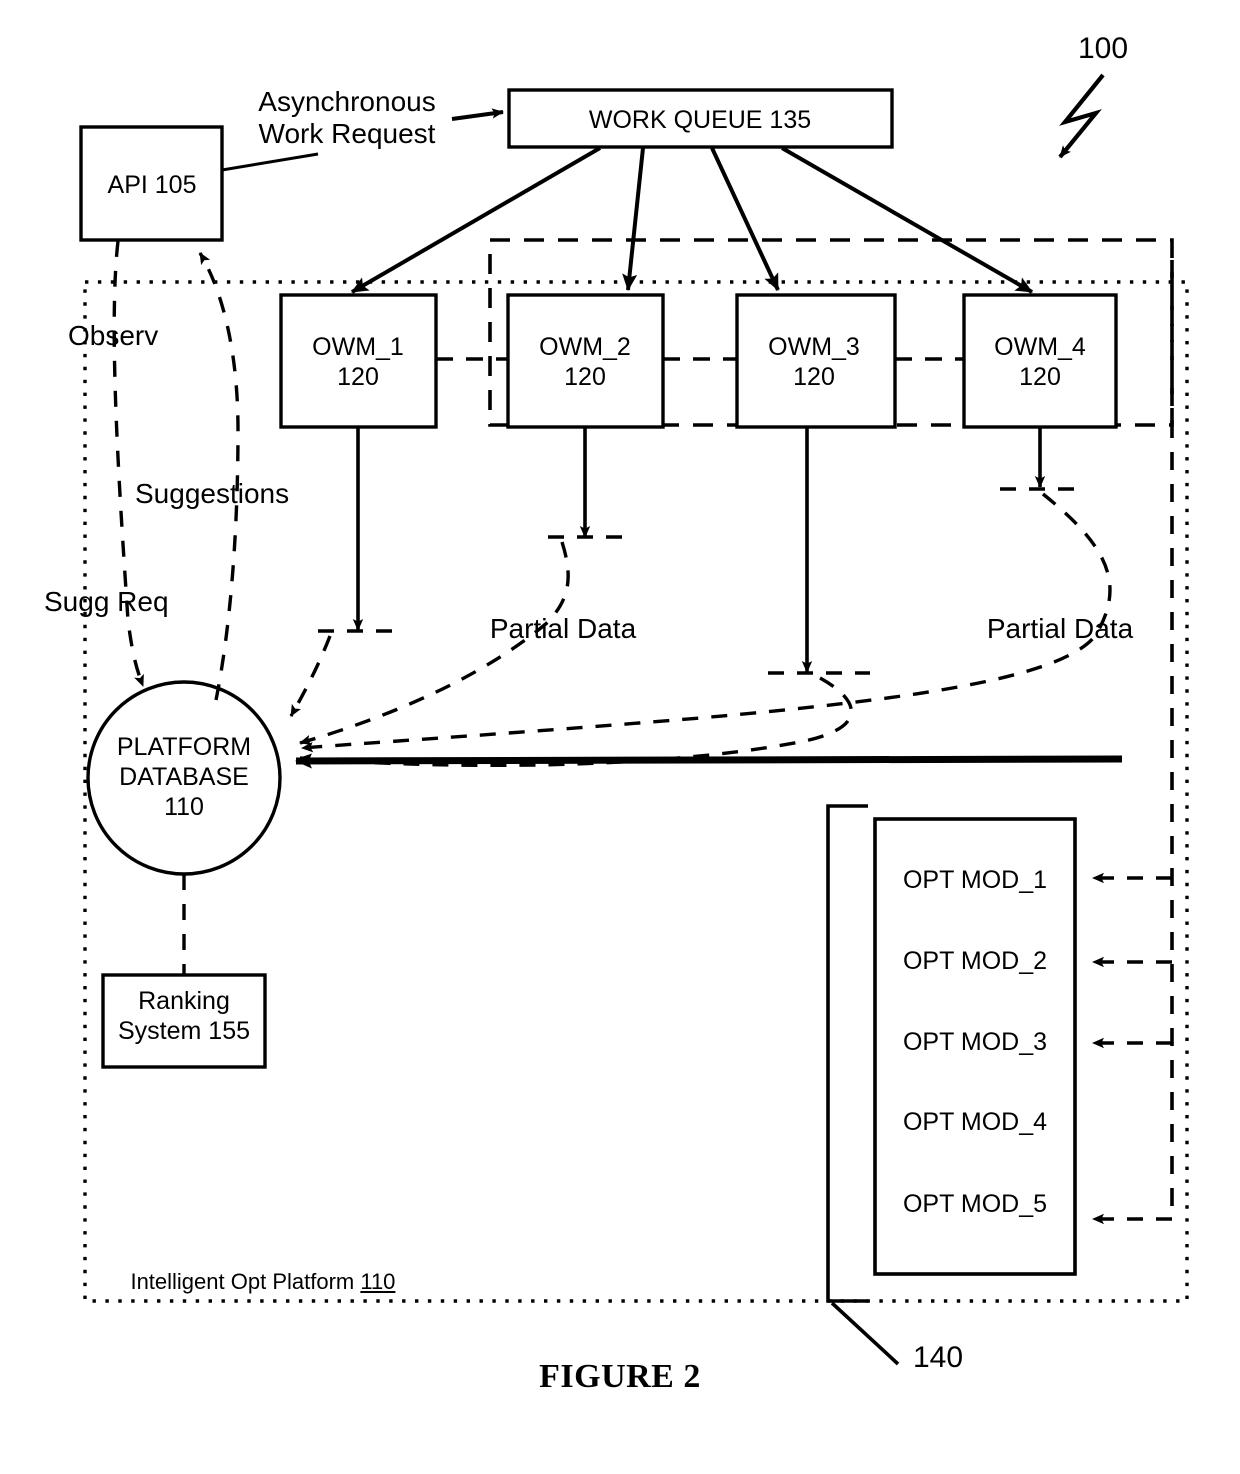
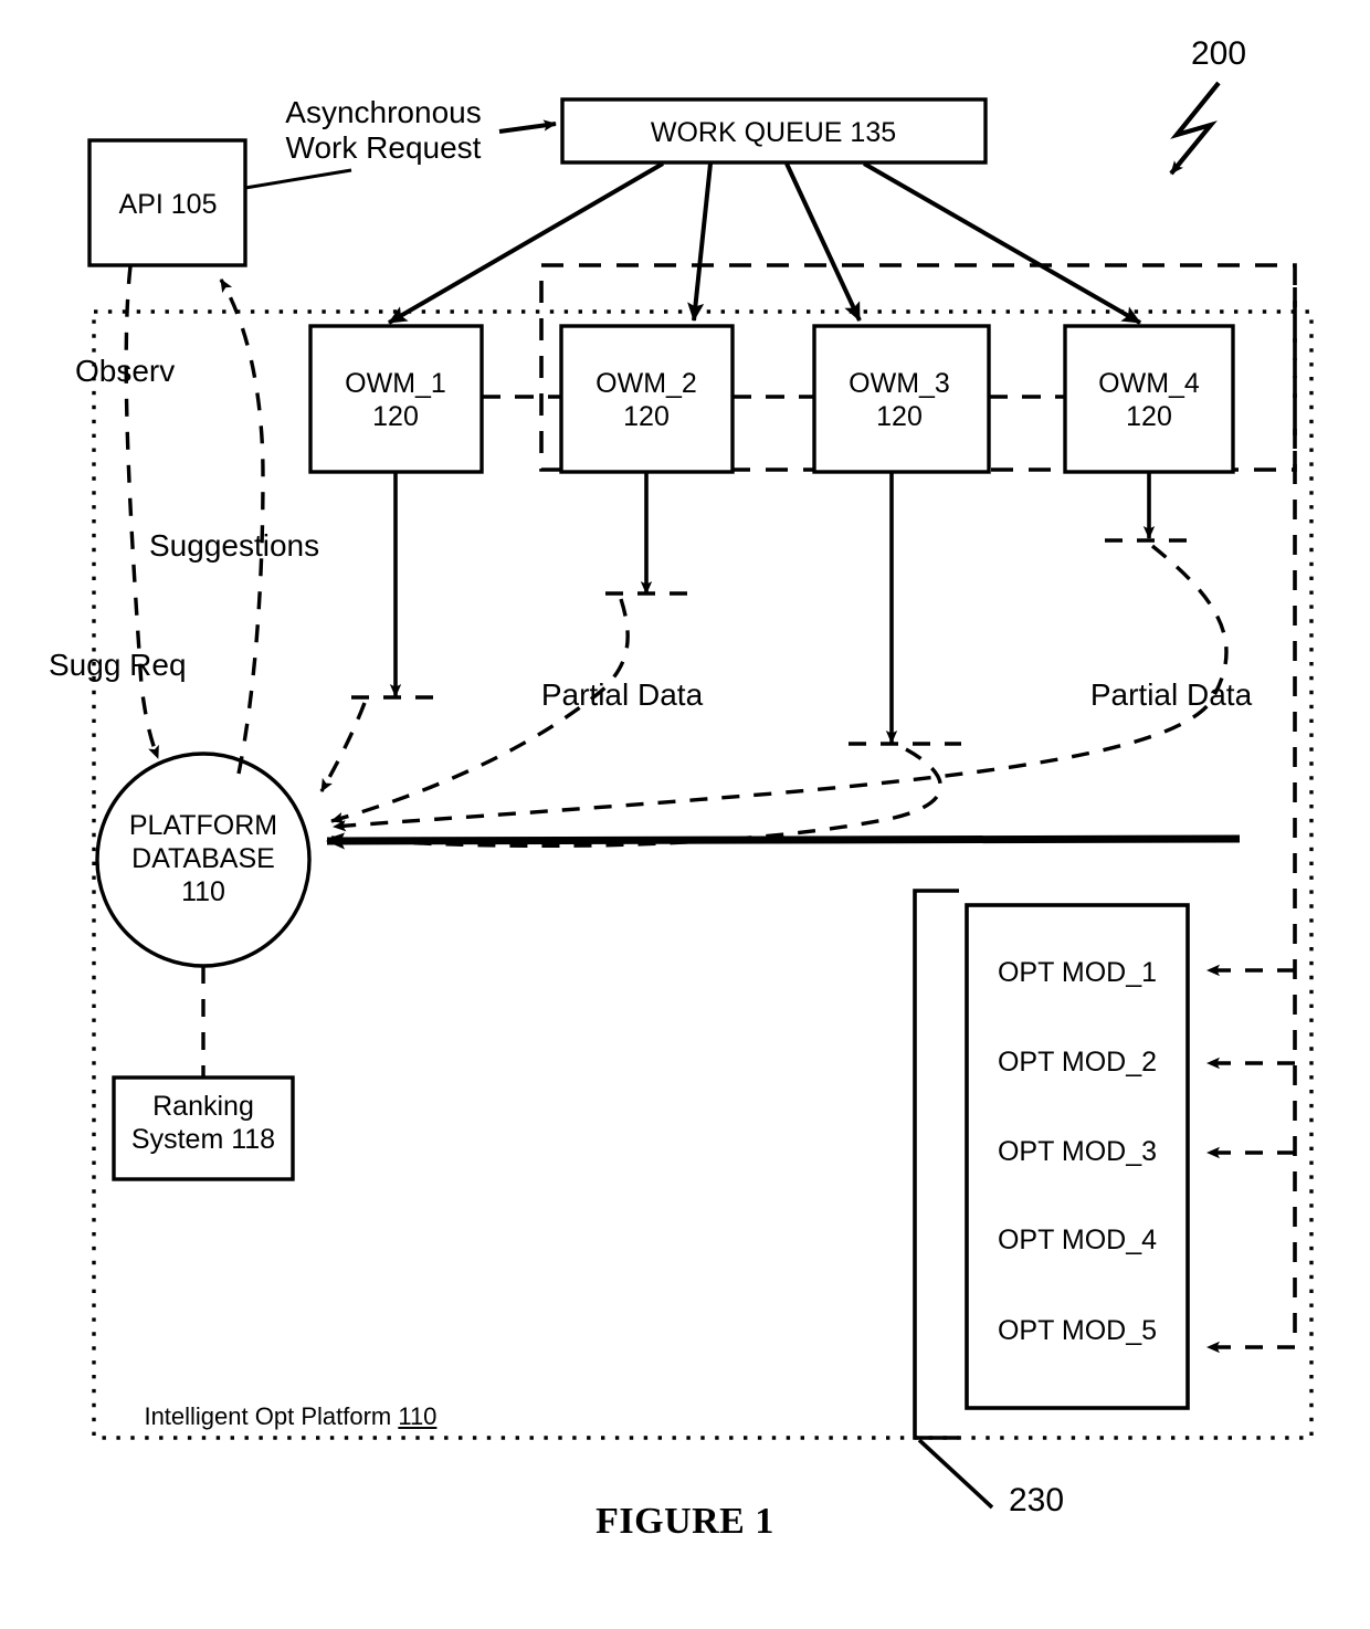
- 100
+ 200
  Asynchronous
  Work Request
  WORK QUEUE 135
  API 105
  OWM_1
  120
  OWM_2
  120
  OWM_3
  120
  OWM_4
  120
  Observ
  Suggestions
  Sugg Req
  Partial Data
  Partial Data
  PLATFORM
  DATABASE
  110
  Ranking
- System 155
+ System 118
  OPT MOD_1
  OPT MOD_2
  OPT MOD_3
  OPT MOD_4
  OPT MOD_5
  Intelligent Opt Platform 110
- 140
+ 230
- FIGURE 2
+ FIGURE 1
